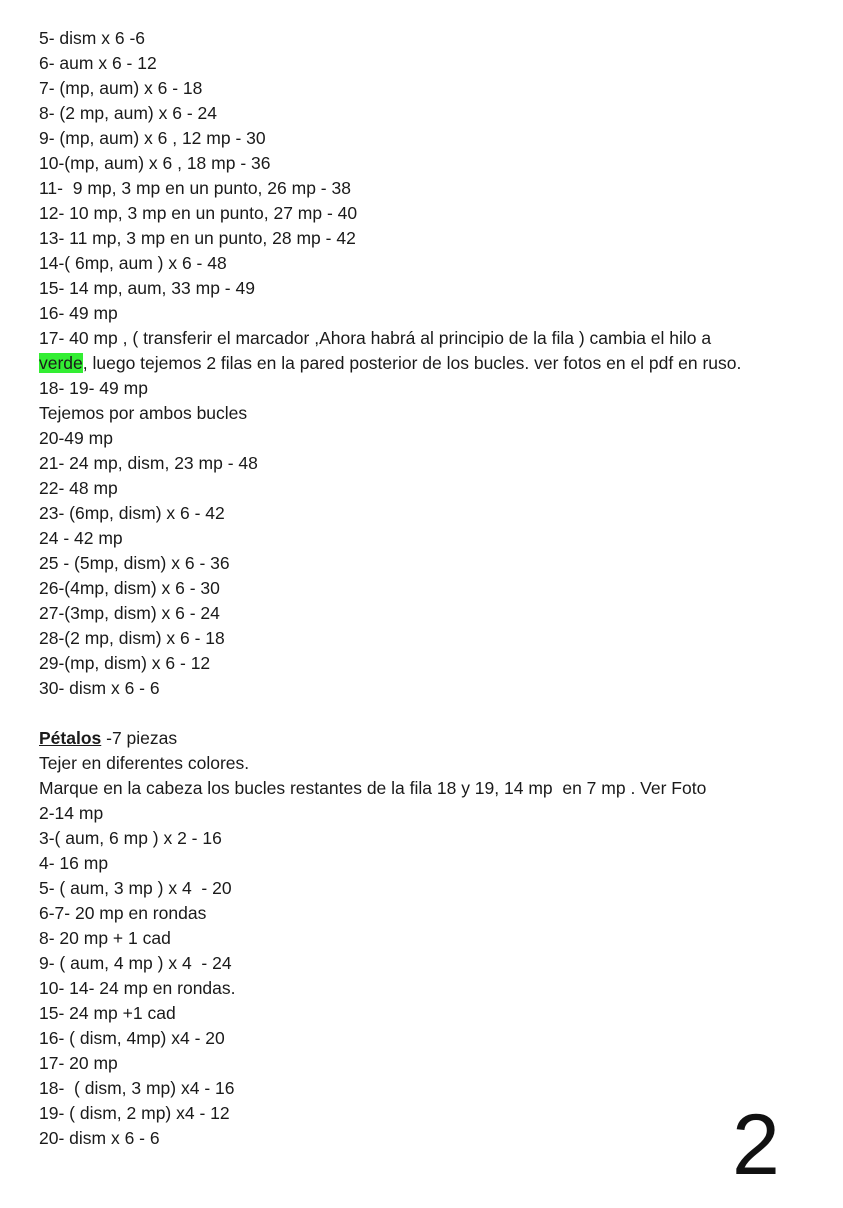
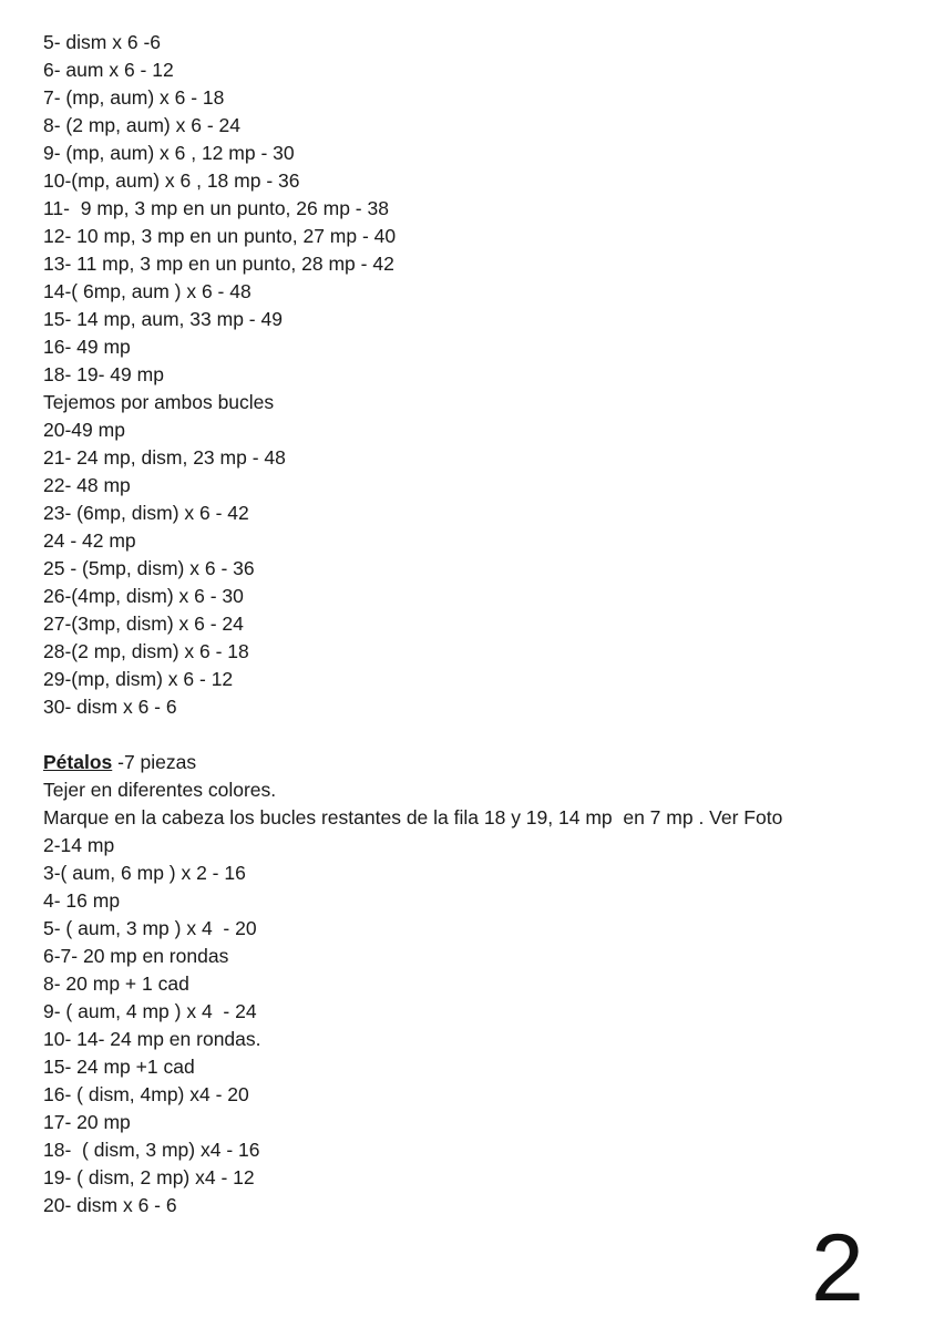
  5- dism x 6 -6
  6- aum x 6 - 12
  7- (mp, aum) x 6 - 18
  8- (2 mp, aum) x 6 - 24
  9- (mp, aum) x 6 , 12 mp - 30
  10-(mp, aum) x 6 , 18 mp - 36
  11- 9 mp, 3 mp en un punto, 26 mp - 38
  12- 10 mp, 3 mp en un punto, 27 mp - 40
  13- 11 mp, 3 mp en un punto, 28 mp - 42
  14-( 6mp, aum ) x 6 - 48
  15- 14 mp, aum, 33 mp - 49
  16- 49 mp
- 17- 40 mp , ( transferir el marcador ,Ahora habrá al principio de la fila ) cambia el hilo a
- verde, luego tejemos 2 filas en la pared posterior de los bucles. ver fotos en el pdf en ruso.
  18- 19- 49 mp
  Tejemos por ambos bucles
  20-49 mp
  21- 24 mp, dism, 23 mp - 48
  22- 48 mp
  23- (6mp, dism) x 6 - 42
  24 - 42 mp
  25 - (5mp, dism) x 6 - 36
  26-(4mp, dism) x 6 - 30
  27-(3mp, dism) x 6 - 24
  28-(2 mp, dism) x 6 - 18
  29-(mp, dism) x 6 - 12
  30- dism x 6 - 6
  Pétalos -7 piezas
  Tejer en diferentes colores.
  Marque en la cabeza los bucles restantes de la fila 18 y 19, 14 mp en 7 mp . Ver Foto
  2-14 mp
  3-( aum, 6 mp ) x 2 - 16
  4- 16 mp
  5- ( aum, 3 mp ) x 4 - 20
  6-7- 20 mp en rondas
  8- 20 mp + 1 cad
  9- ( aum, 4 mp ) x 4 - 24
  10- 14- 24 mp en rondas.
  15- 24 mp +1 cad
  16- ( dism, 4mp) x4 - 20
  17- 20 mp
  18- ( dism, 3 mp) x4 - 16
  19- ( dism, 2 mp) x4 - 12
  20- dism x 6 - 6
  2
